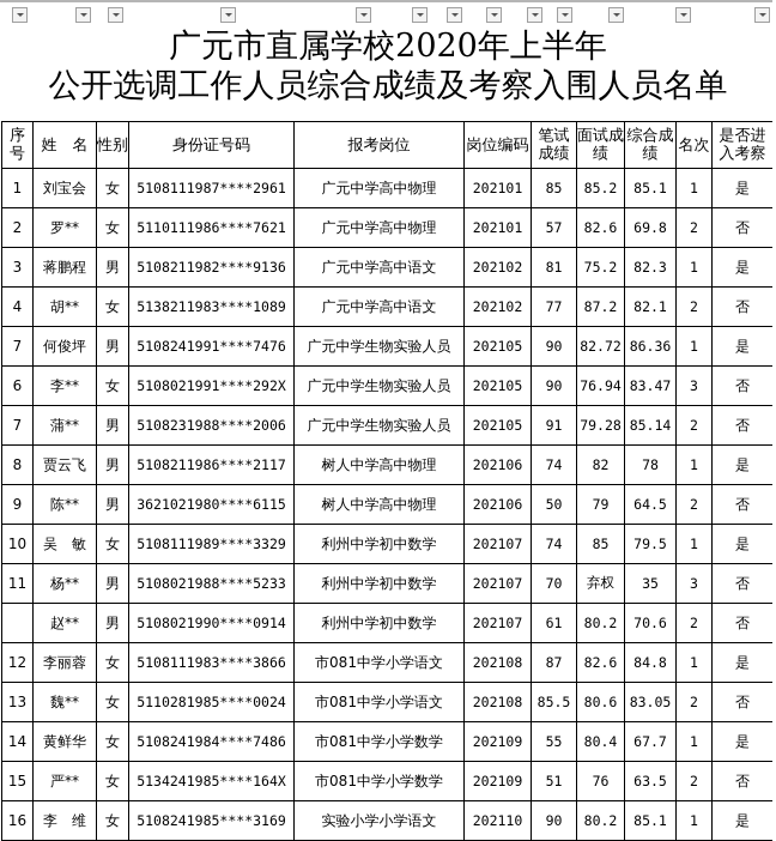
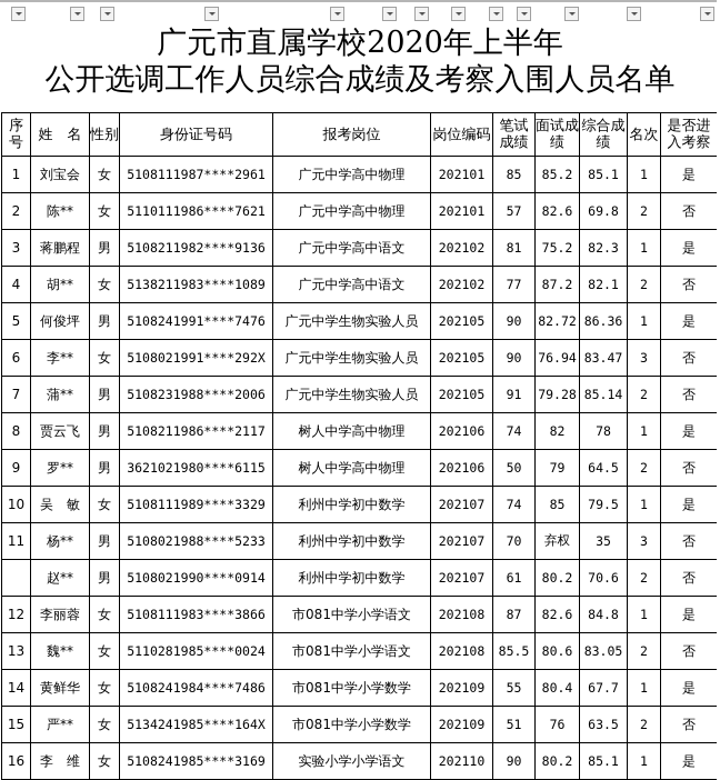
  广元市直属学校2020年上半年
  公开选调工作人员综合成绩及考察入围人员名单
  序号	姓 名	性别	身份证号码	报考岗位	岗位编码	笔试成绩	面试成绩	综合成绩	名次	是否进入考察
  1	刘宝会	女	5108111987****2961	广元中学高中物理	202101	85	85.2	85.1	1	是
- 2	罗**	女	5110111986****7621	广元中学高中物理	202101	57	82.6	69.8	2	否
+ 2	陈**	女	5110111986****7621	广元中学高中物理	202101	57	82.6	69.8	2	否
  3	蒋鹏程	男	5108211982****9136	广元中学高中语文	202102	81	75.2	82.3	1	是
  4	胡**	女	5138211983****1089	广元中学高中语文	202102	77	87.2	82.1	2	否
- 7	何俊坪	男	5108241991****7476	广元中学生物实验人员	202105	90	82.72	86.36	1	是
+ 5	何俊坪	男	5108241991****7476	广元中学生物实验人员	202105	90	82.72	86.36	1	是
  6	李**	女	5108021991****292X	广元中学生物实验人员	202105	90	76.94	83.47	3	否
  7	蒲**	男	5108231988****2006	广元中学生物实验人员	202105	91	79.28	85.14	2	否
  8	贾云飞	男	5108211986****2117	树人中学高中物理	202106	74	82	78	1	是
- 9	陈**	男	3621021980****6115	树人中学高中物理	202106	50	79	64.5	2	否
+ 9	罗**	男	3621021980****6115	树人中学高中物理	202106	50	79	64.5	2	否
  10	吴 敏	女	5108111989****3329	利州中学初中数学	202107	74	85	79.5	1	是
  11	杨**	男	5108021988****5233	利州中学初中数学	202107	70	弃权	35	3	否
  	赵**	男	5108021990****0914	利州中学初中数学	202107	61	80.2	70.6	2	否
  12	李丽蓉	女	5108111983****3866	市081中学小学语文	202108	87	82.6	84.8	1	是
  13	魏**	女	5110281985****0024	市081中学小学语文	202108	85.5	80.6	83.05	2	否
  14	黄鲜华	女	5108241984****7486	市081中学小学数学	202109	55	80.4	67.7	1	是
  15	严**	女	5134241985****164X	市081中学小学数学	202109	51	76	63.5	2	否
  16	李 维	女	5108241985****3169	实验小学小学语文	202110	90	80.2	85.1	1	是
